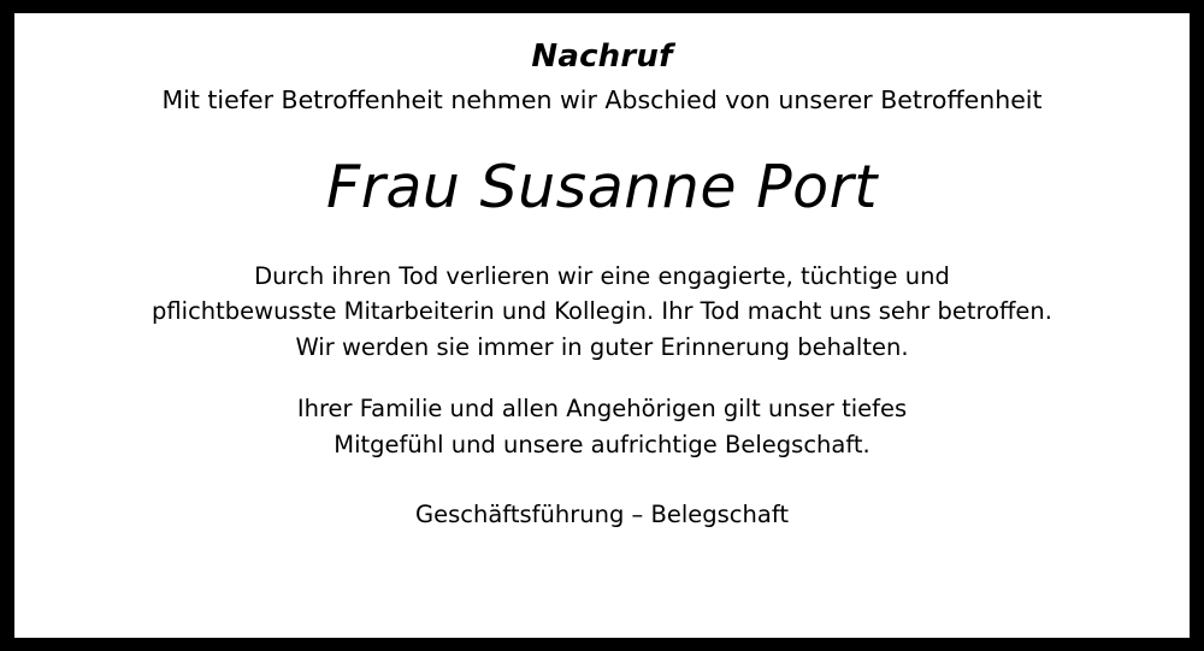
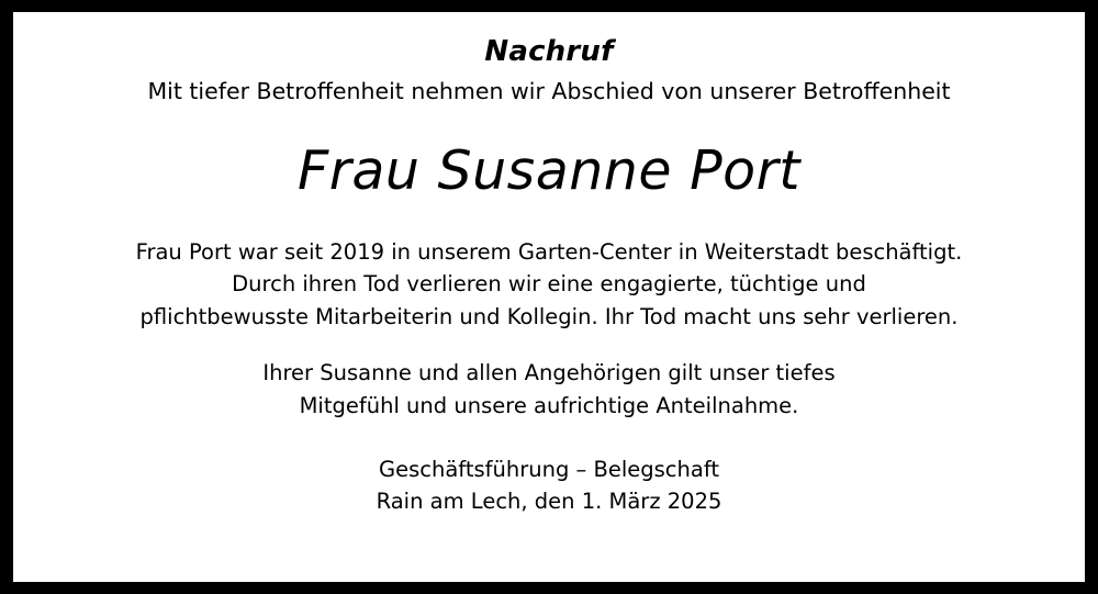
  Nachruf
  Mit tiefer Betroffenheit nehmen wir Abschied von unserer Betroffenheit
  Frau Susanne Port
+ Frau Port war seit 2019 in unserem Garten-Center in Weiterstadt beschäftigt.
  Durch ihren Tod verlieren wir eine engagierte, tüchtige und
- pflichtbewusste Mitarbeiterin und Kollegin. Ihr Tod macht uns sehr betroffen.
+ pflichtbewusste Mitarbeiterin und Kollegin. Ihr Tod macht uns sehr verlieren.
- Wir werden sie immer in guter Erinnerung behalten.
- Ihrer Familie und allen Angehörigen gilt unser tiefes
+ Ihrer Susanne und allen Angehörigen gilt unser tiefes
- Mitgefühl und unsere aufrichtige Belegschaft.
+ Mitgefühl und unsere aufrichtige Anteilnahme.
  Geschäftsführung – Belegschaft
+ Rain am Lech, den 1. März 2025
